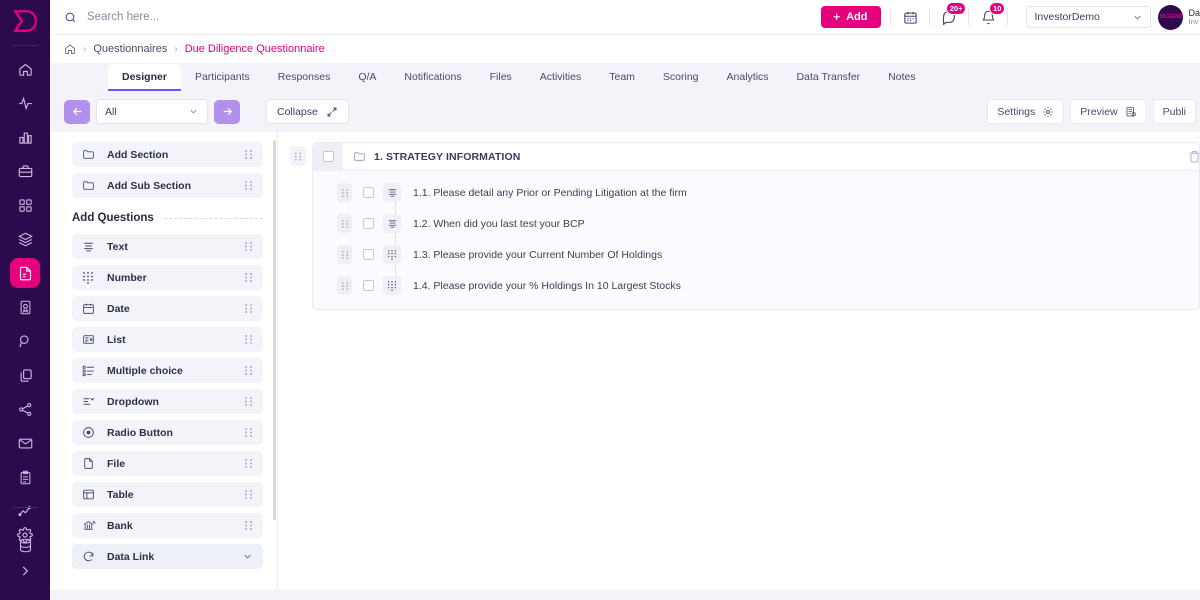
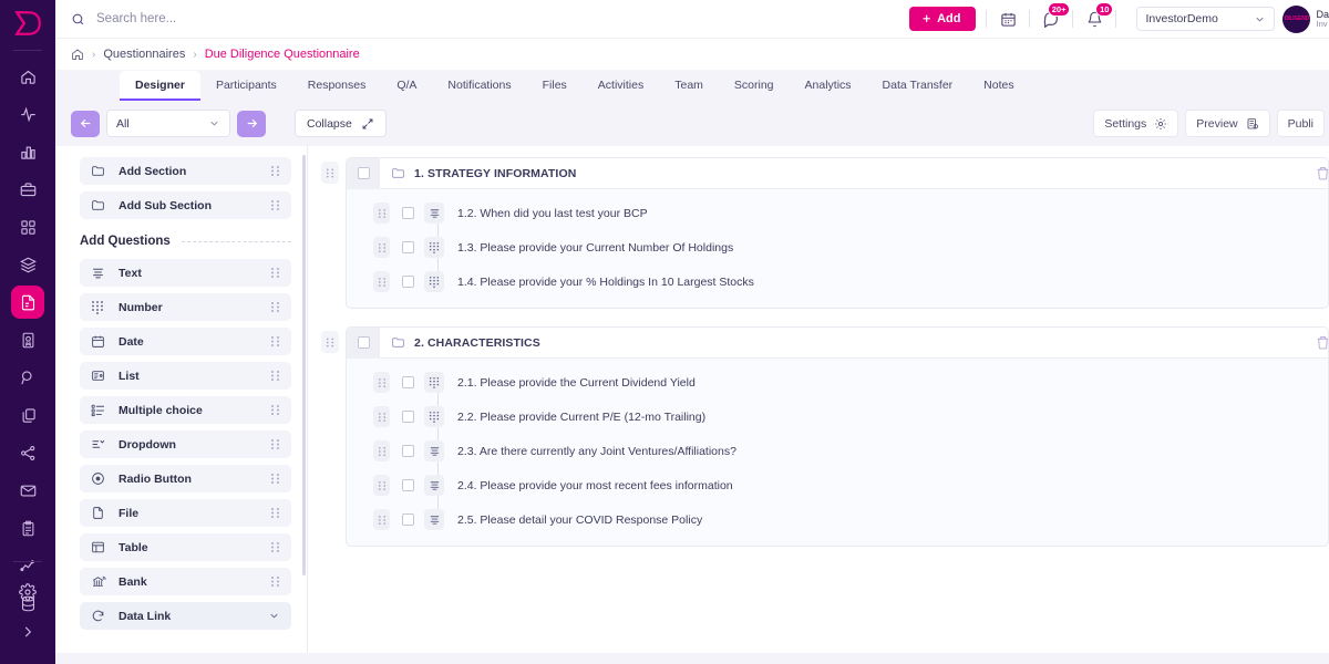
  Search here...
  ＋
  Add
  20+
  10
  InvestorDemo
  Da
  Inv
  ›
  Questionnaires
  ›
  Due Diligence Questionnaire
  Designer
  Participants
  Responses
  Q/A
  Notifications
  Files
  Activities
  Team
  Scoring
  Analytics
  Data Transfer
  Notes
  All
  Collapse
  Settings
  Preview
  Publi
  Add Section
  Add Sub Section
  Add Questions
  Text
  Number
  Date
  List
  Multiple choice
  Dropdown
  Radio Button
  File
  Table
  Bank
  Data Link
  1. STRATEGY INFORMATION
- 1.1. Please detail any Prior or Pending Litigation at the firm
  1.2. When did you last test your BCP
  1.3. Please provide your Current Number Of Holdings
  1.4. Please provide your % Holdings In 10 Largest Stocks
+ 2. CHARACTERISTICS
+ 2.1. Please provide the Current Dividend Yield
+ 2.2. Please provide Current P/E (12-mo Trailing)
+ 2.3. Are there currently any Joint Ventures/Affiliations?
+ 2.4. Please provide your most recent fees information
+ 2.5. Please detail your COVID Response Policy
